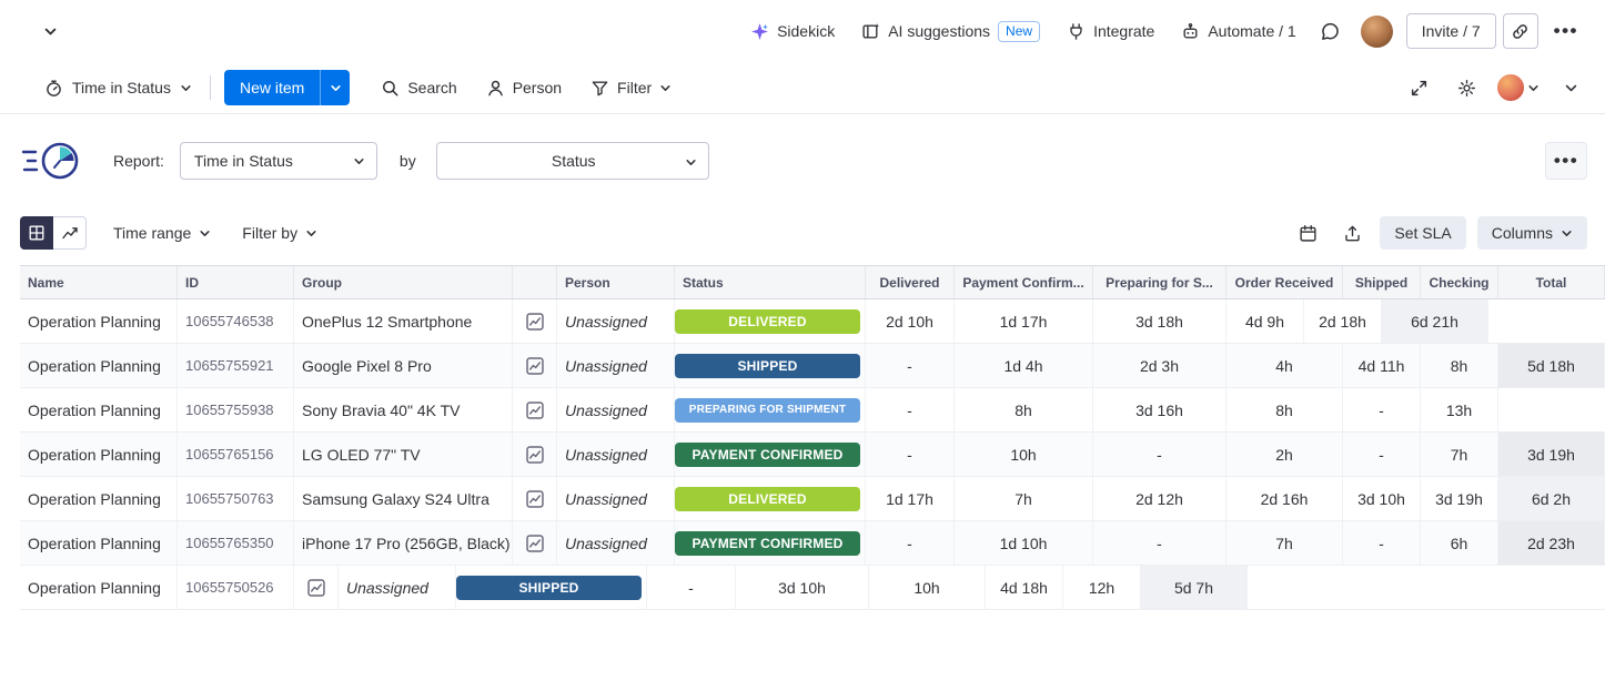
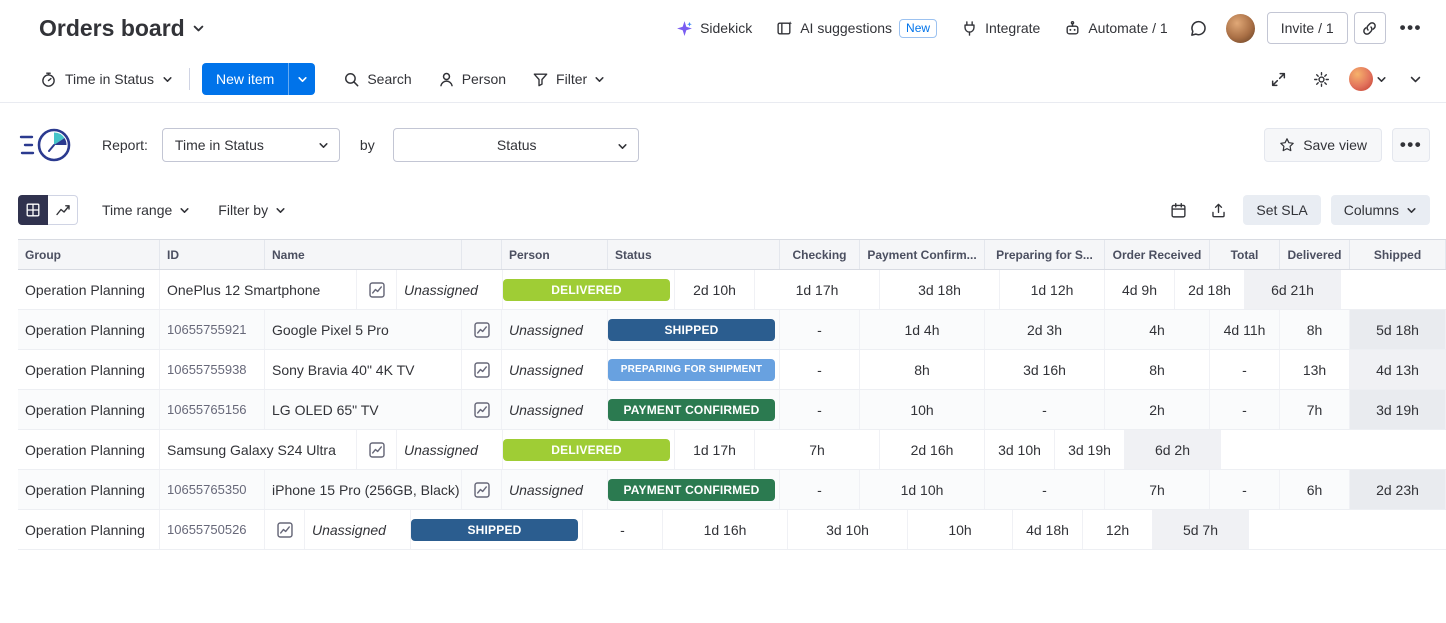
+ Orders board
  Sidekick
  AI suggestions
  New
  Integrate
  Automate / 1
- Invite / 7
+ Invite / 1
  •••
  Time in Status
  New item
  Search
  Person
  Filter
  Report:
  Time in Status
  by
  Status
+ Save view
  •••
  Time range
  Filter by
  Set SLA
  Columns
- Name
+ Group
  ID
- Group
+ Name
  Person
  Status
- Delivered
+ Checking
  Payment Confirm...
  Preparing for S...
  Order Received
- Shipped
+ Total
- Checking
+ Delivered
- Total
+ Shipped
  Operation Planning
- 10655746538
  OnePlus 12 Smartphone
  Unassigned
  DELIVERED
  2d 10h
  1d 17h
  3d 18h
+ 1d 12h
  4d 9h
  2d 18h
  6d 21h
  Operation Planning
  10655755921
- Google Pixel 8 Pro
+ Google Pixel 5 Pro
  Unassigned
  SHIPPED
  -
  1d 4h
  2d 3h
  4h
  4d 11h
  8h
  5d 18h
  Operation Planning
  10655755938
  Sony Bravia 40" 4K TV
  Unassigned
  PREPARING FOR SHIPMENT
  -
  8h
  3d 16h
  8h
  -
  13h
+ 4d 13h
  Operation Planning
  10655765156
- LG OLED 77" TV
+ LG OLED 65" TV
  Unassigned
  PAYMENT CONFIRMED
  -
  10h
  -
  2h
  -
  7h
  3d 19h
  Operation Planning
- 10655750763
  Samsung Galaxy S24 Ultra
  Unassigned
  DELIVERED
  1d 17h
  7h
- 2d 12h
  2d 16h
  3d 10h
  3d 19h
  6d 2h
  Operation Planning
  10655765350
- iPhone 17 Pro (256GB, Black)
+ iPhone 15 Pro (256GB, Black)
  Unassigned
  PAYMENT CONFIRMED
  -
  1d 10h
  -
  7h
  -
  6h
  2d 23h
  Operation Planning
  10655750526
  Unassigned
  SHIPPED
  -
+ 1d 16h
  3d 10h
  10h
  4d 18h
  12h
  5d 7h
